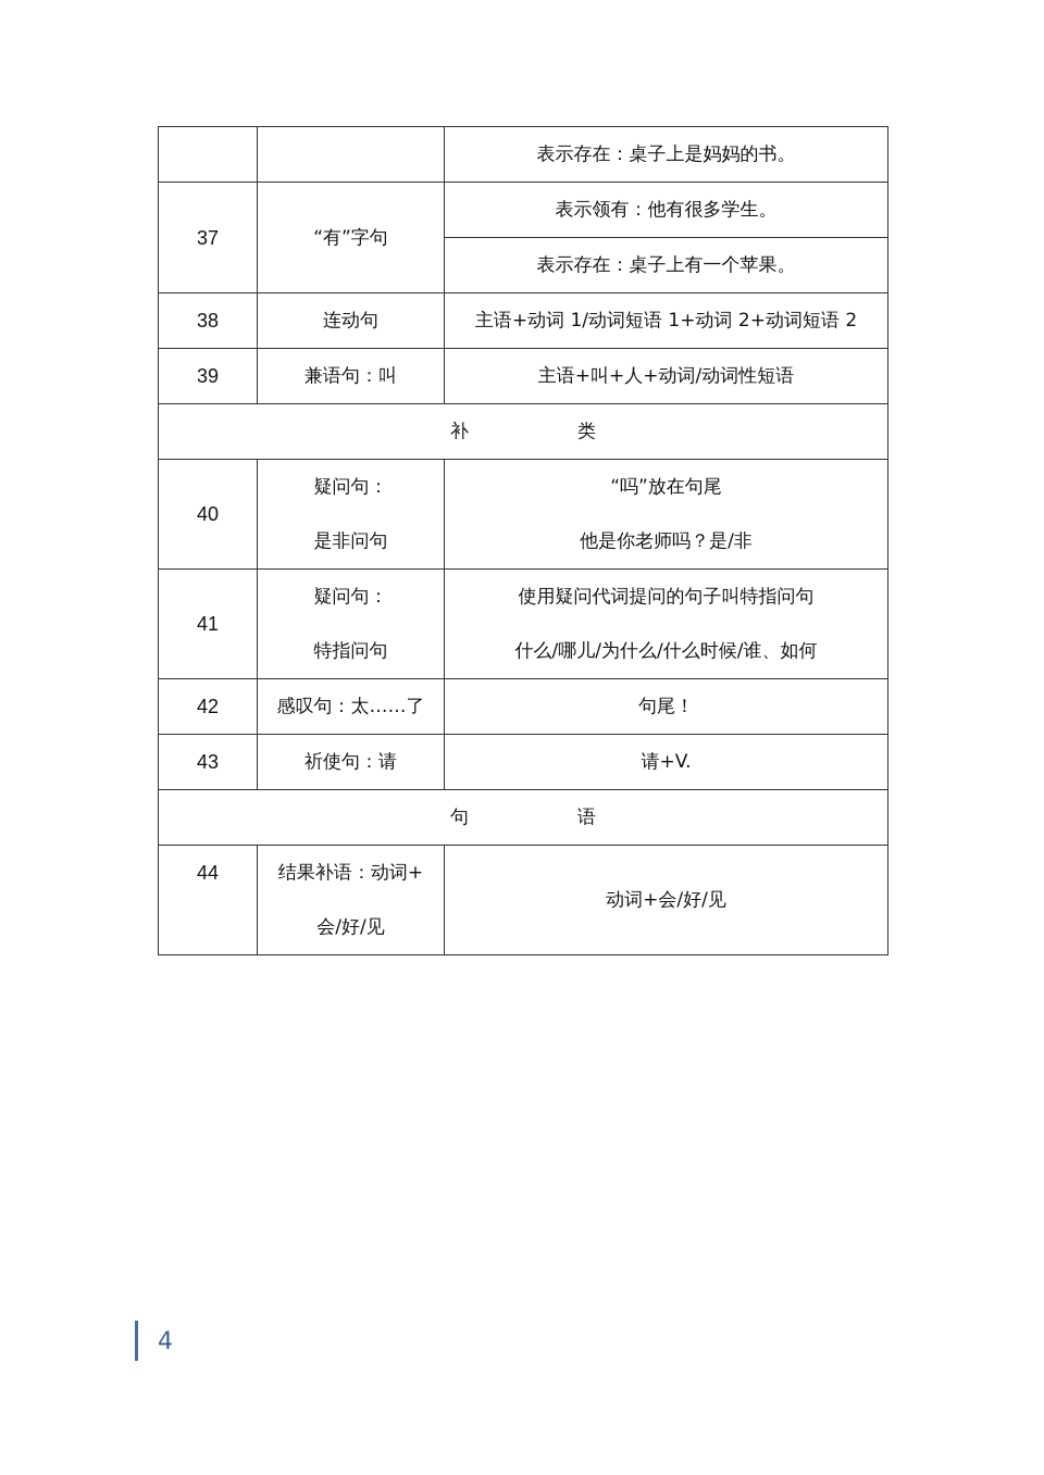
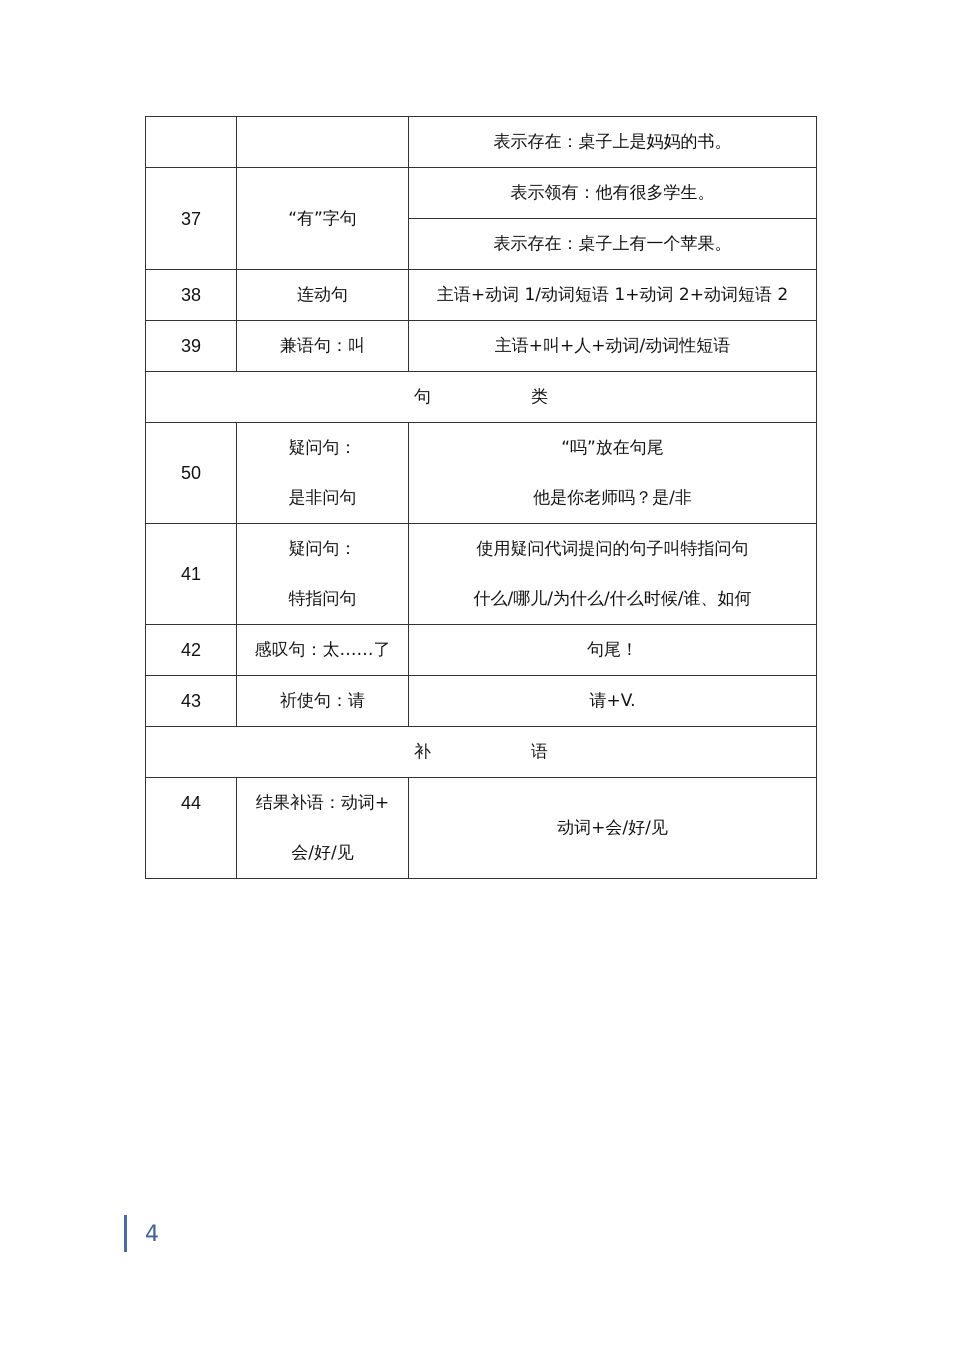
  		表示存在：桌子上是妈妈的书。
  37	“有”字句	表示领有：他有很多学生。
  表示存在：桌子上有一个苹果。
  38	连动句	主语+动词 1/动词短语 1+动词 2+动词短语 2
  39	兼语句：叫	主语+叫+人+动词/动词性短语
- 补 类
+ 句 类
- 40	疑问句：是非问句	“吗”放在句尾他是你老师吗？是/非
+ 50	疑问句：是非问句	“吗”放在句尾他是你老师吗？是/非
  41	疑问句：特指问句	使用疑问代词提问的句子叫特指问句什么/哪儿/为什么/什么时候/谁、如何
  42	感叹句：太……了	句尾！
  43	祈使句：请	请+V.
- 句 语
+ 补 语
  44	结果补语：动词+会/好/见	动词+会/好/见
  4
